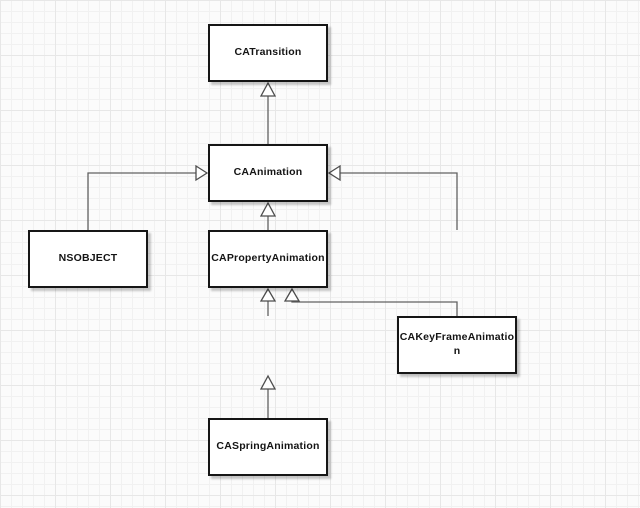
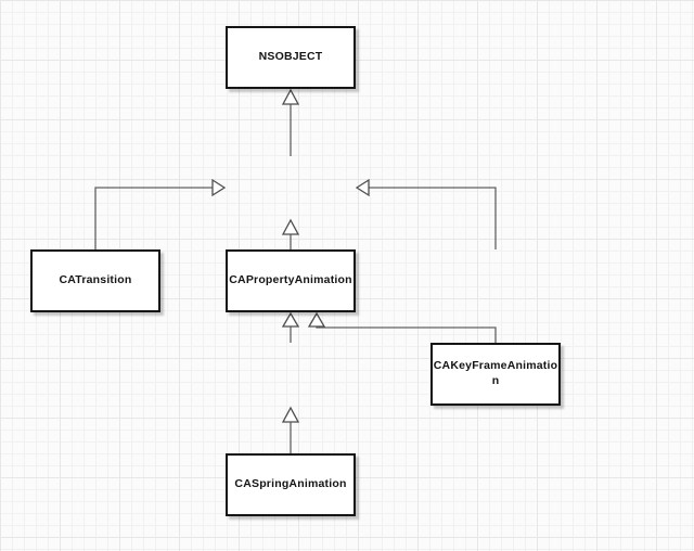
- CATransition
+ NSOBJECT
- CAAnimation
- NSOBJECT
+ CATransition
  CAPropertyAnimation
  CAKeyFrameAnimatio
  n
  CASpringAnimation
